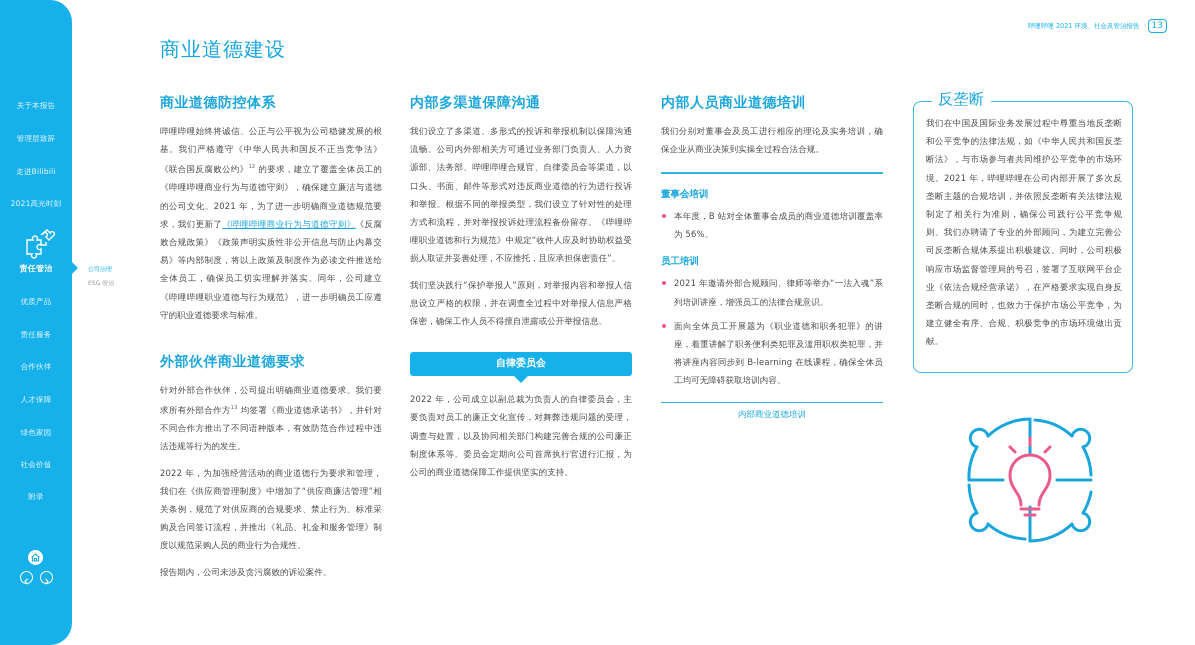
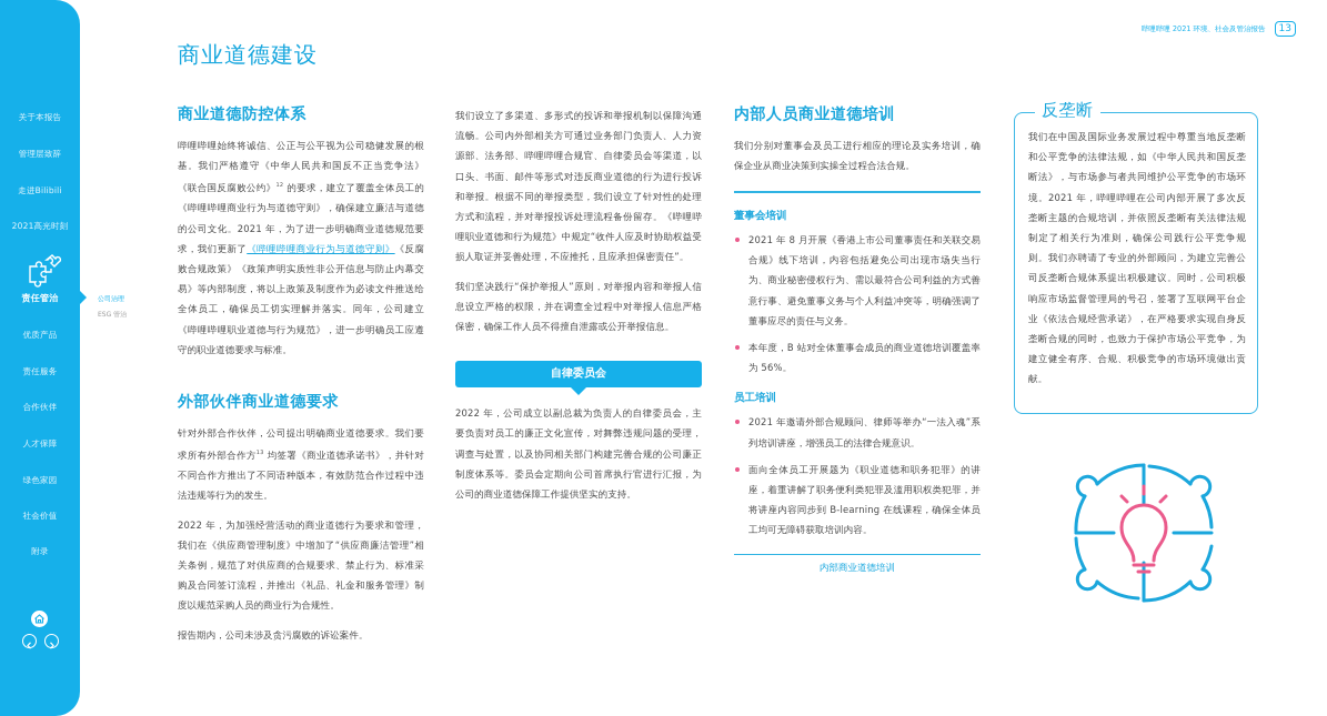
  关于本报告
  管理层致辞
  走进Bilibili
  2021高光时刻
  责任管治
  优质产品
  责任服务
  合作伙伴
  人才保障
  绿色家园
  社会价值
  附录
  哔哩哔哩 2021 环境、社会及管治报告
  13
  商业道德建设
  商业道德防控体系
  哔哩哔哩始终将诚信、公正与公平视为公司稳健发展的根基。我们严格遵守《中华人民共和国反不正当竞争法》《联合国反腐败公约》 的要求，建立了覆盖全体员工的《哔哩哔哩商业行为与道德守则》，确保建立廉洁与道德的公司文化。2021 年，为了进一步明确商业道德规范要求，我们更新了《哔哩哔哩商业行为与道德守则》《反腐败合规政策》《政策声明实质性非公开信息与防止内幕交易》等内部制度，将以上政策及制度作为必读文件推送给全体员工，确保员工切实理解并落实。同年，公司建立《哔哩哔哩职业道德与行为规范》，进一步明确员工应遵守的职业道德要求与标准。
  外部伙伴商业道德要求
  针对外部合作伙伴，公司提出明确商业道德要求。我们要求所有外部合作方 均签署《商业道德承诺书》，并针对不同合作方推出了不同语种版本，有效防范合作过程中违法违规等行为的发生。
  2022 年，为加强经营活动的商业道德行为要求和管理，我们在《供应商管理制度》中增加了“供应商廉洁管理”相关条例，规范了对供应商的合规要求、禁止行为、标准采购及合同签订流程，并推出《礼品、礼金和服务管理》制度以规范采购人员的商业行为合规性。
  报告期内，公司未涉及贪污腐败的诉讼案件。
- 内部多渠道保障沟通
  我们设立了多渠道、多形式的投诉和举报机制以保障沟通流畅。公司内外部相关方可通过业务部门负责人、人力资源部、法务部、哔哩哔哩合规官、自律委员会等渠道，以口头、书面、邮件等形式对违反商业道德的行为进行投诉和举报。根据不同的举报类型，我们设立了针对性的处理方式和流程，并对举报投诉处理流程备份留存。《哔哩哔哩职业道德和行为规范》中规定“收件人应及时协助权益受损人取证并妥善处理，不应推托，且应承担保密责任”。
  我们坚决践行“保护举报人”原则，对举报内容和举报人信息设立严格的权限，并在调查全过程中对举报人信息严格保密，确保工作人员不得擅自泄露或公开举报信息。
  自律委员会
  2022 年，公司成立以副总裁为负责人的自律委员会，主要负责对员工的廉正文化宣传，对舞弊违规问题的受理，调查与处置，以及协同相关部门构建完善合规的公司廉正制度体系等。委员会定期向公司首席执行官进行汇报，为公司的商业道德保障工作提供坚实的支持。
  内部人员商业道德培训
  我们分别对董事会及员工进行相应的理论及实务培训，确保企业从商业决策到实操全过程合法合规。
  董事会培训
+ 2021 年 8 月开展《香港上市公司董事责任和关联交易合规》线下培训，内容包括避免公司出现市场失当行为、商业秘密侵权行为、需以最符合公司利益的方式善意行事、避免董事义务与个人利益冲突等，明确强调了董事应尽的责任与义务。
  本年度，B 站对全体董事会成员的商业道德培训覆盖率为 56%。
  员工培训
  2021 年邀请外部合规顾问、律师等举办“一法入魂”系列培训讲座，增强员工的法律合规意识。
  面向全体员工开展题为《职业道德和职务犯罪》的讲座，着重讲解了职务便利类犯罪及滥用职权类犯罪，并将讲座内容同步到 B-learning 在线课程，确保全体员工均可无障碍获取培训内容。
  内部商业道德培训
  反垄断
  我们在中国及国际业务发展过程中尊重当地反垄断和公平竞争的法律法规，如《中华人民共和国反垄断法》，与市场参与者共同维护公平竞争的市场环境。2021 年，哔哩哔哩在公司内部开展了多次反垄断主题的合规培训，并依照反垄断有关法律法规制定了相关行为准则，确保公司践行公平竞争规则。我们亦聘请了专业的外部顾问，为建立完善公司反垄断合规体系提出积极建议。同时，公司积极响应市场监督管理局的号召，签署了互联网平台企业《依法合规经营承诺》，在严格要求实现自身反垄断合规的同时，也致力于保护市场公平竞争，为建立健全有序、合规、积极竞争的市场环境做出贡献。
